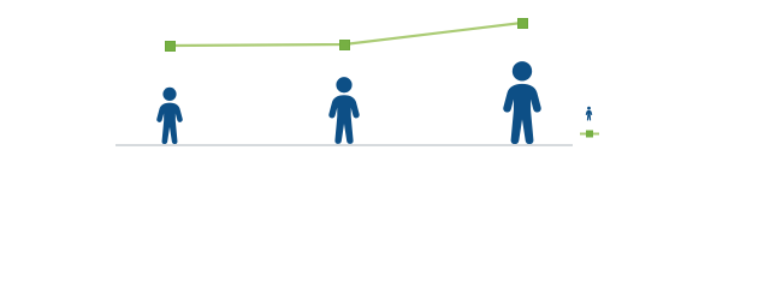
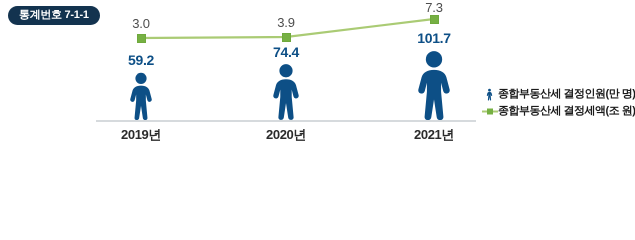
+ 통계번호 7-1-1
+ 3.0
+ 59.2
+ 2019년
+ 3.9
+ 74.4
+ 2020년
+ 7.3
+ 101.7
+ 2021년
+ 종합부동산세 결정인원(만 명)
+ 종합부동산세 결정세액(조 원)
